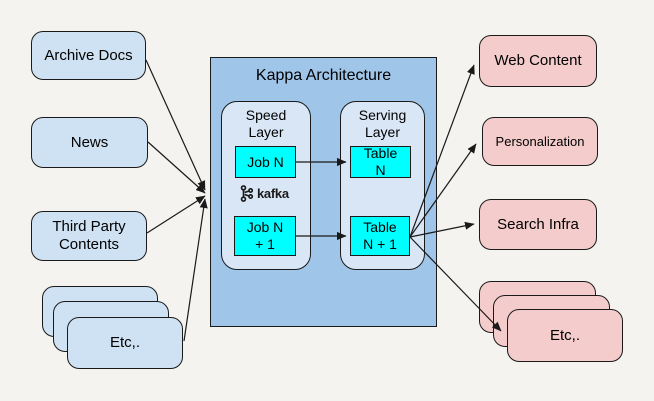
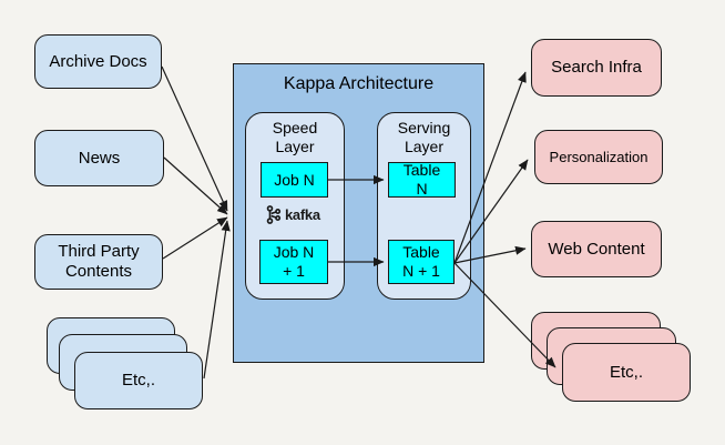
  Archive Docs
  News
  Third Party
  Contents
  Etc,.
  Kappa Architecture
  Speed
  Layer
  Job N
  kafka
  Job N
  + 1
  Serving
  Layer
  Table
  N
  Table
  N + 1
- Web Content
+ Search Infra
  Personalization
- Search Infra
+ Web Content
  Etc,.
